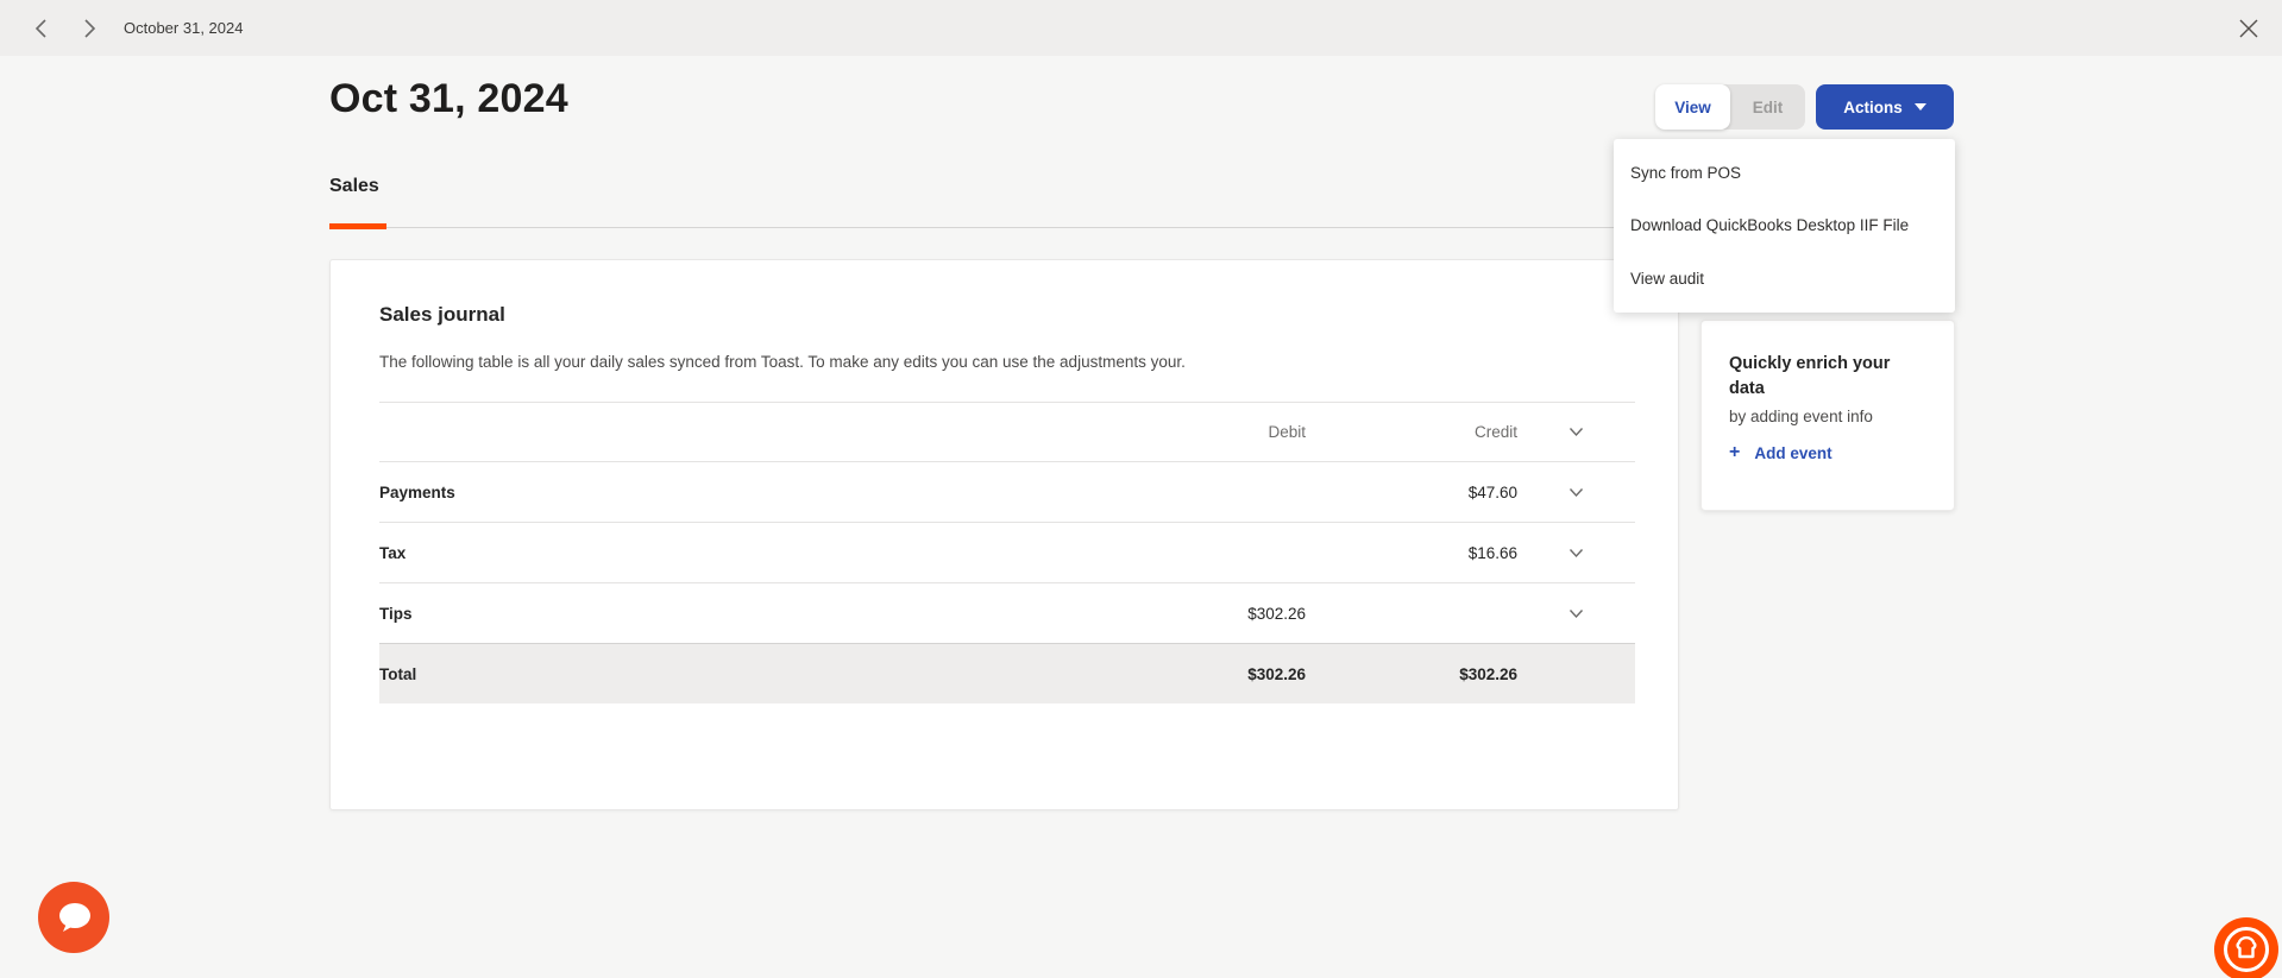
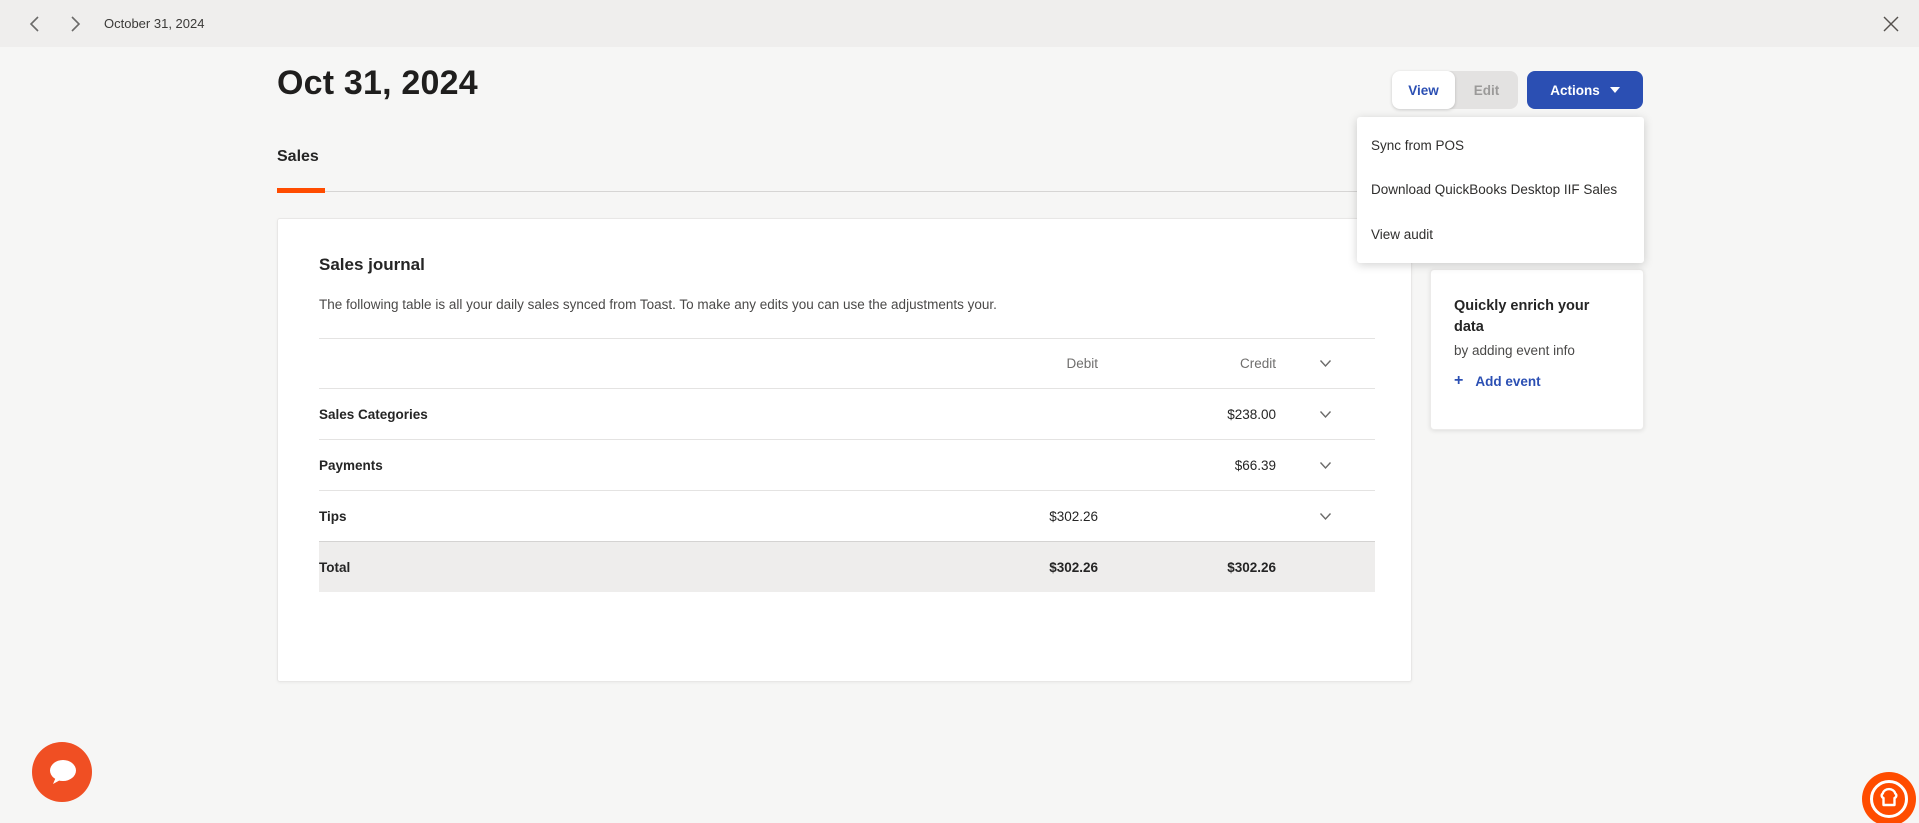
  October 31, 2024
  Oct 31, 2024
  View
  Edit
  Actions
  Sales
  Sales journal
  The following table is all your daily sales synced from Toast. To make any edits you can use the adjustments your.
  Debit
  Credit
+ Sales Categories
+ $238.00
  Payments
- $47.60
+ $66.39
- Tax
- $16.66
  Tips
  $302.26
  Total
  $302.26
  $302.26
  Quickly enrich your data
  by adding event info
  +
  Add event
  Sync from POS
- Download QuickBooks Desktop IIF File
+ Download QuickBooks Desktop IIF Sales
  View audit
